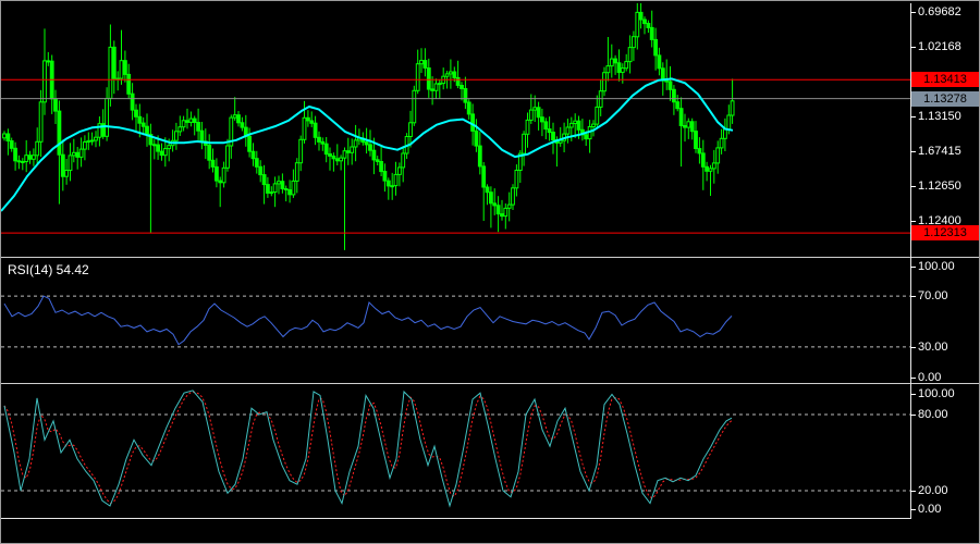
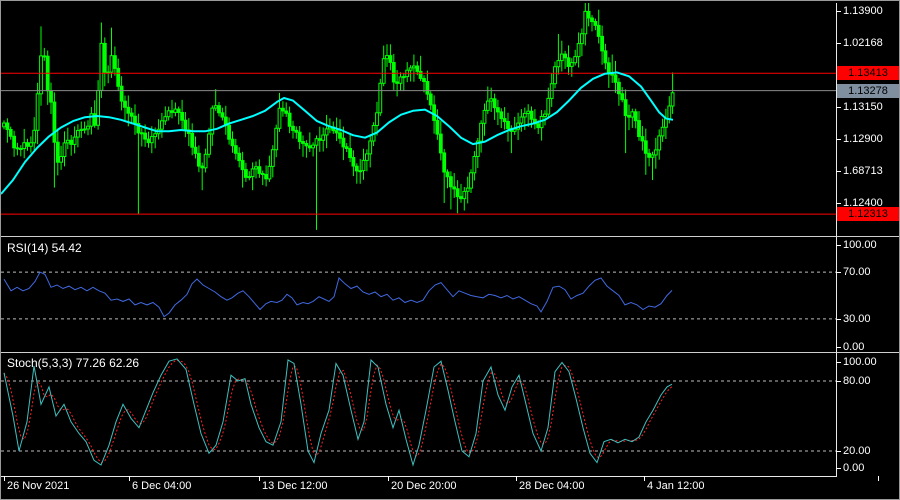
  RSI(14) 54.42
+ Stoch(5,3,3) 77.26 62.26
- 0.69682
+ 1.13900
  1.02168
  1.13150
- 1.67415
+ 1.12900
- 1.12650
+ 1.68713
  1.12400
  100.00
  70.00
  30.00
  0.00
  100.00
  80.00
  20.00
  0.00
+ 26 Nov 2021
+ 6 Dec 04:00
+ 13 Dec 12:00
+ 20 Dec 20:00
+ 28 Dec 04:00
+ 4 Jan 12:00
  1.13413
  1.13278
  1.12313
